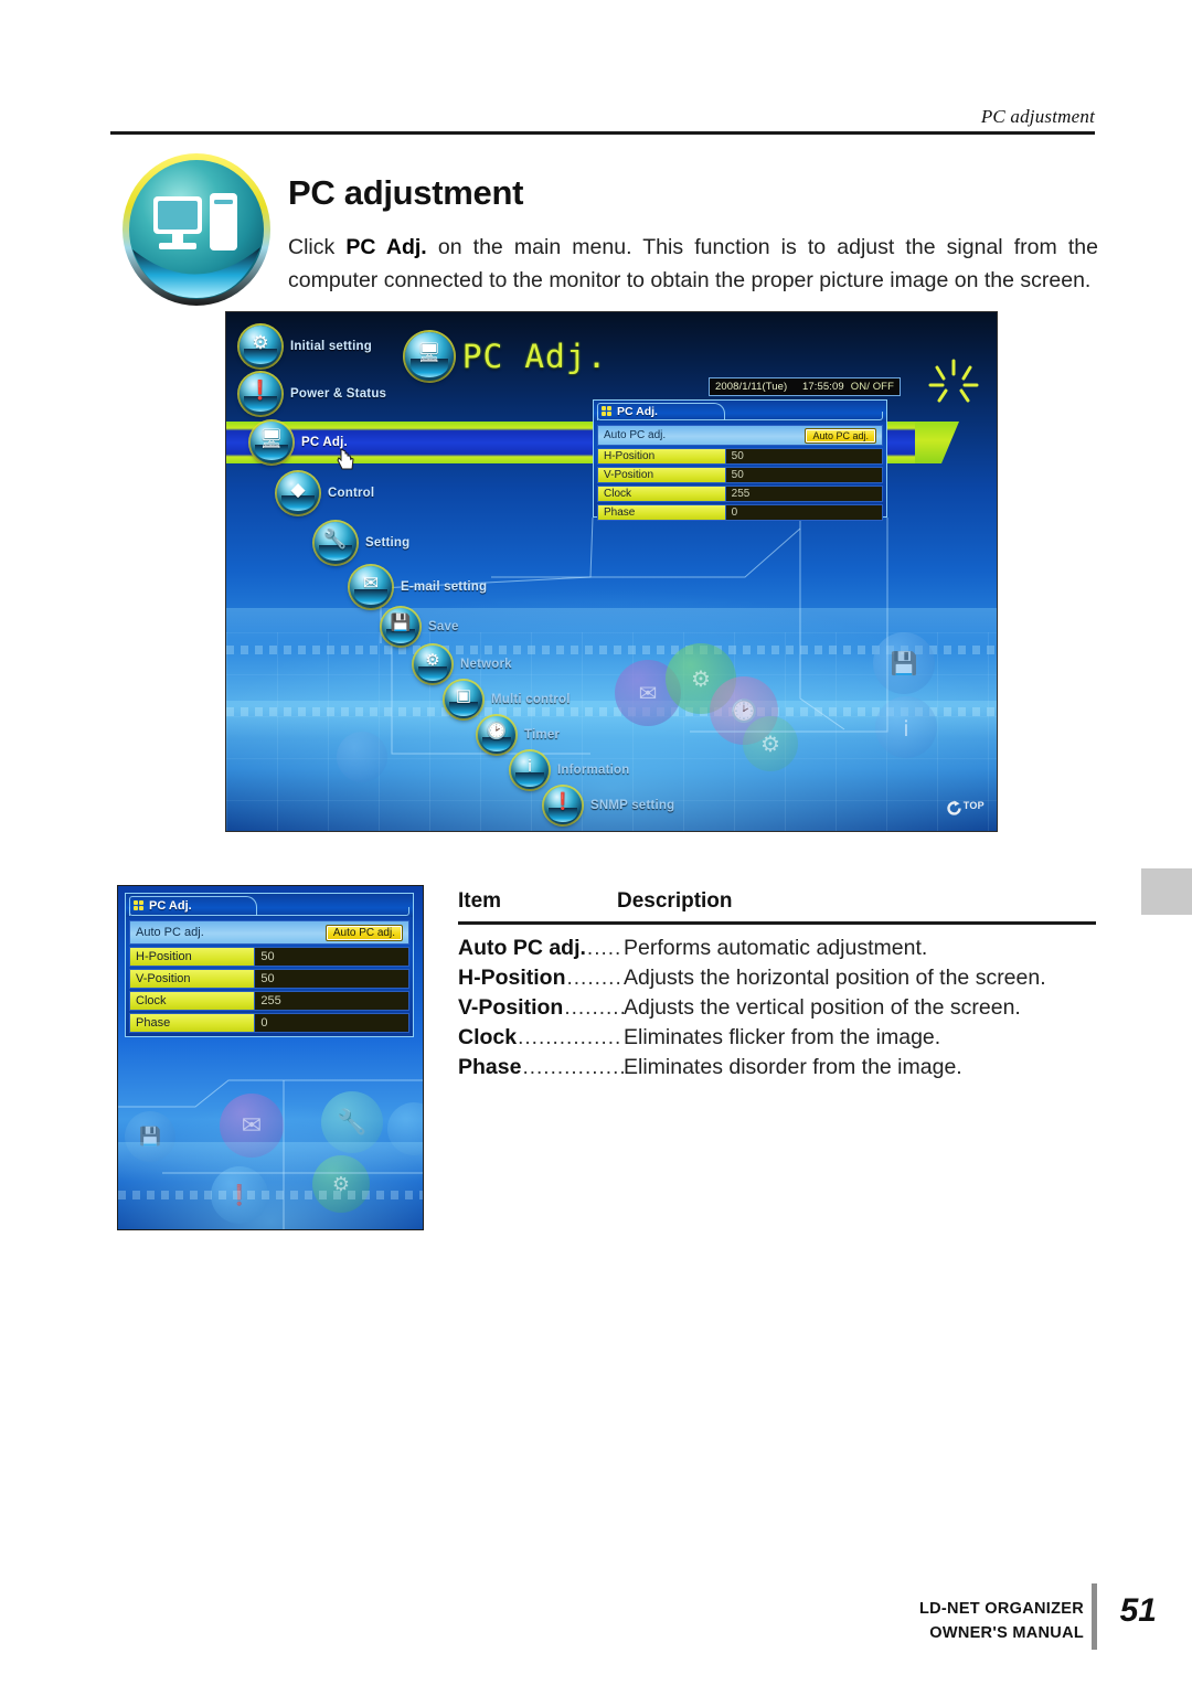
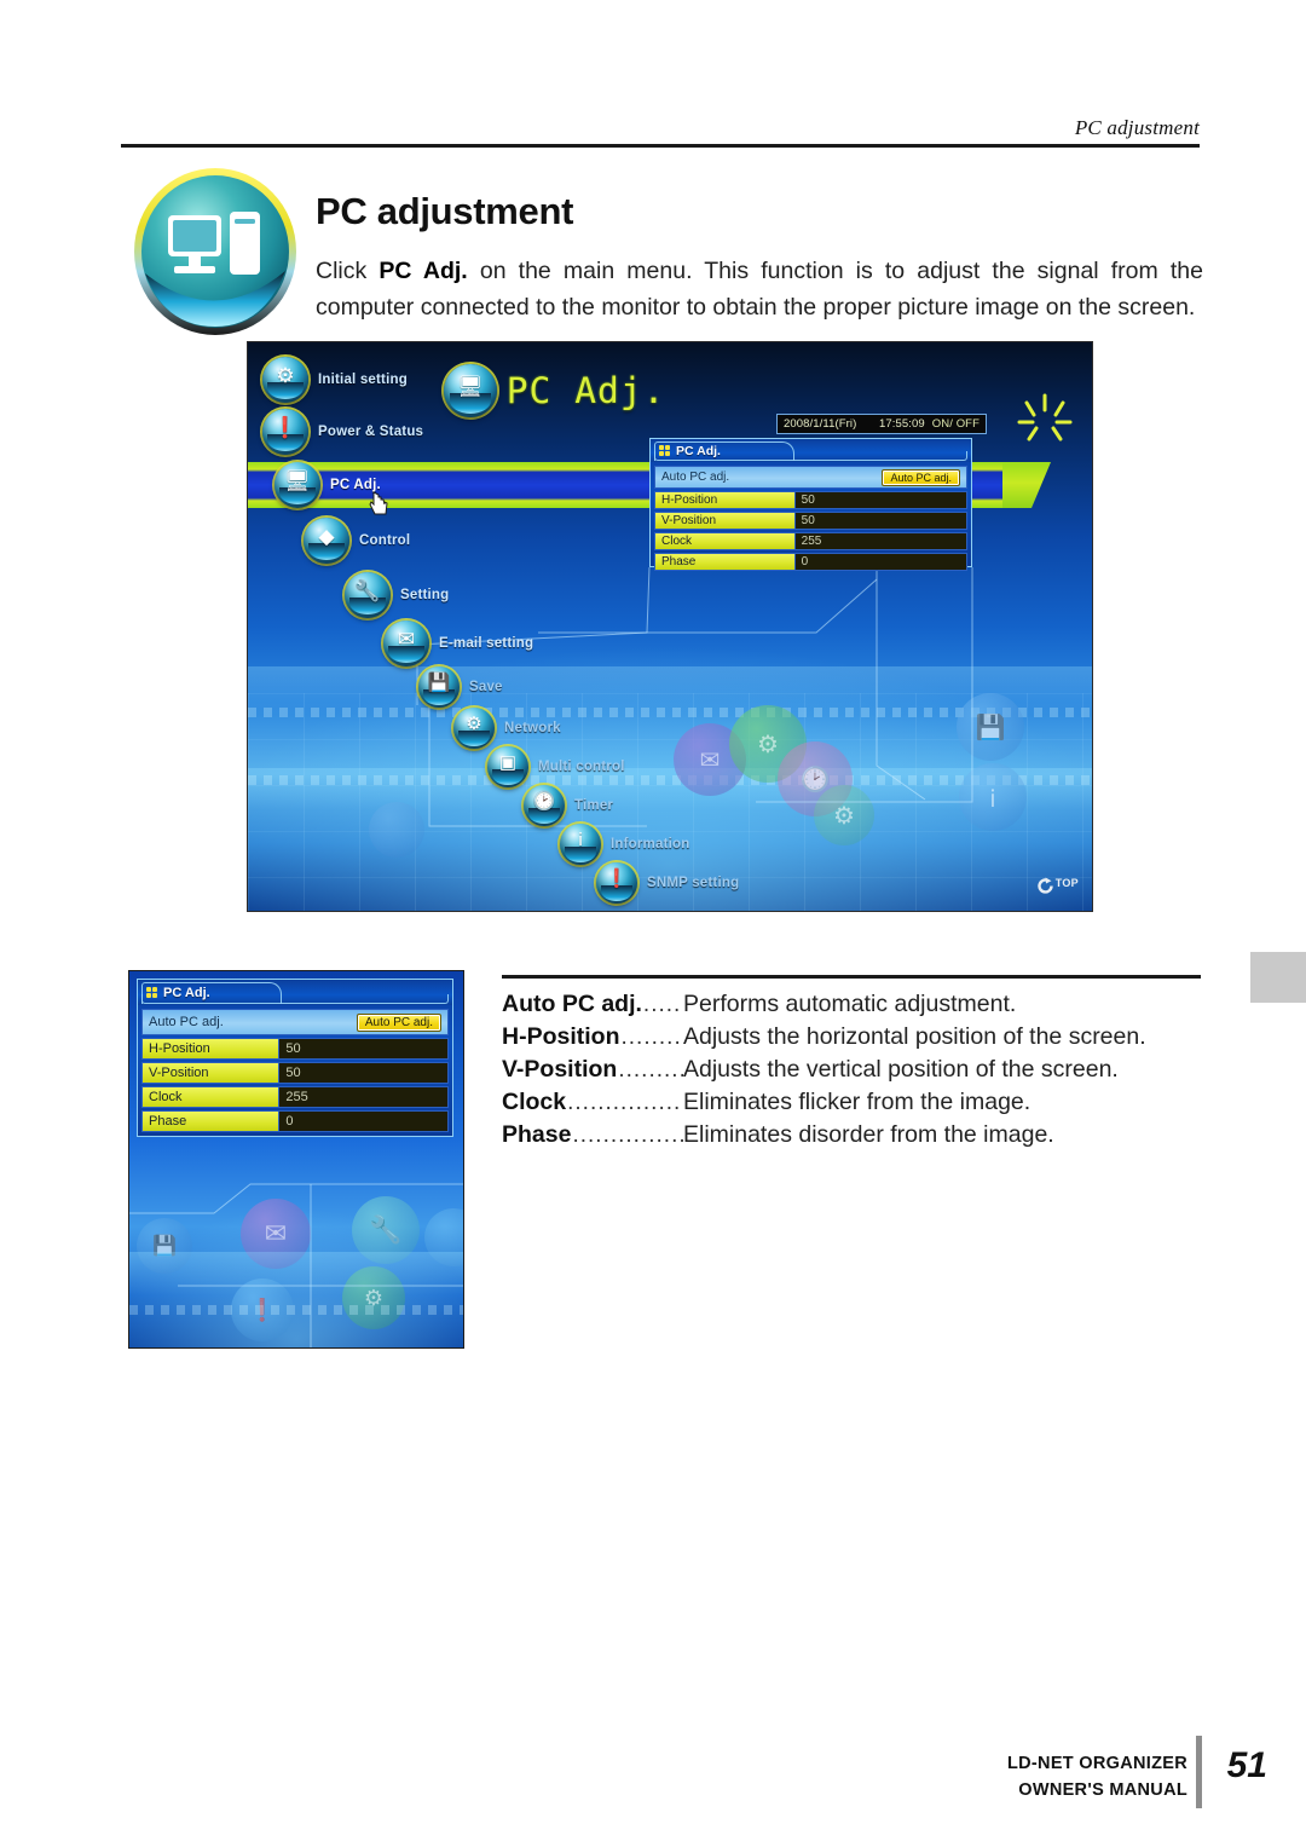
  PC adjustment
  PC adjustment
  Click PC Adj. on the main menu. This function is to adjust the signal from the computer connected to the monitor to obtain the proper picture image on the screen.
  ✉
  ⚙
  🕑
  💾
  ℹ
  ⚙
  🖥
  PC Adj.
  ⚙
  Initial setting
  ❗
  Power & Status
  🖥
  PC Adj.
  ◆
  Control
  🔧
  Setting
  ✉
  E-mail setting
  💾
  Save
  ⚙
  Network
  ▣
  Multi control
  🕑
  Timer
  ℹ
  Information
  ❗
  SNMP setting
- 2008/1/11(Tue)
+ 2008/1/11(Fri)
  17:55:09
  ON/ OFF
  PC Adj.
  Auto PC adj.
  Auto PC adj.
  H-Position
  50
  V-Position
  50
  Clock
  255
  Phase
  0
  TOP
  ✉
  🔧
  💾
  ❗
  ⚙
  PC Adj.
  Auto PC adj.
  Auto PC adj.
  H-Position
  50
  V-Position
  50
  Clock
  255
  Phase
  0
- Item
- Description
  Auto PC adj.
  Performs automatic adjustment.
  H-Position
  Adjusts the horizontal position of the screen.
  V-Position
  .........
  Adjusts the vertical position of the screen.
  Clock
  Eliminates flicker from the image.
  Phase
  Eliminates disorder from the image.
  LD-NET ORGANIZER
  OWNER'S MANUAL
  51
